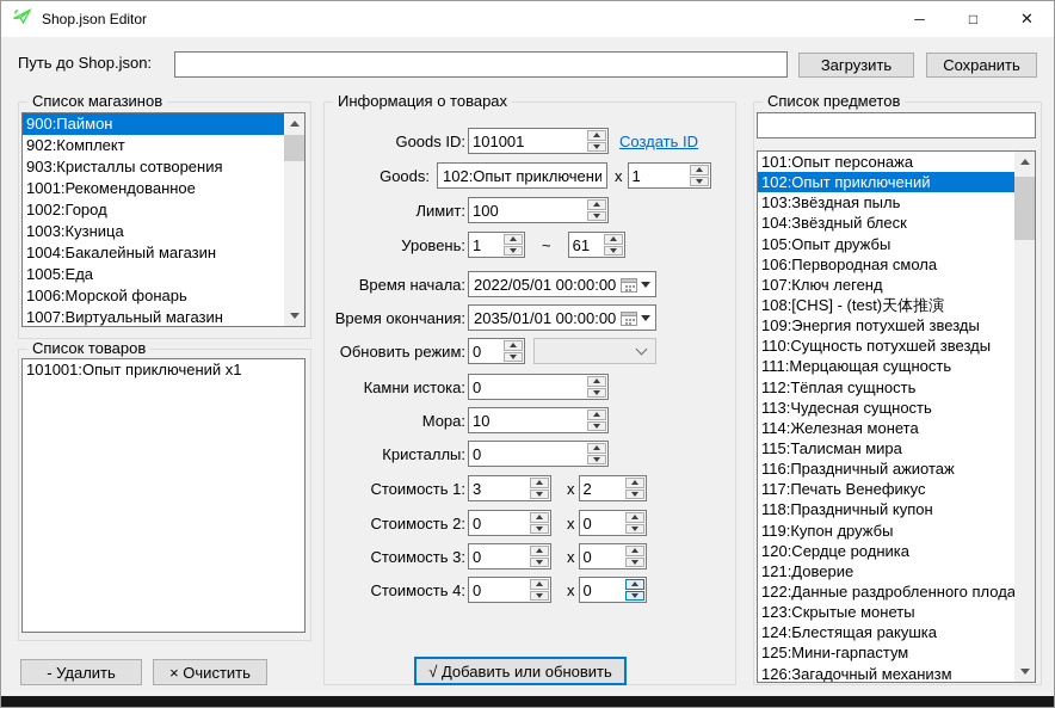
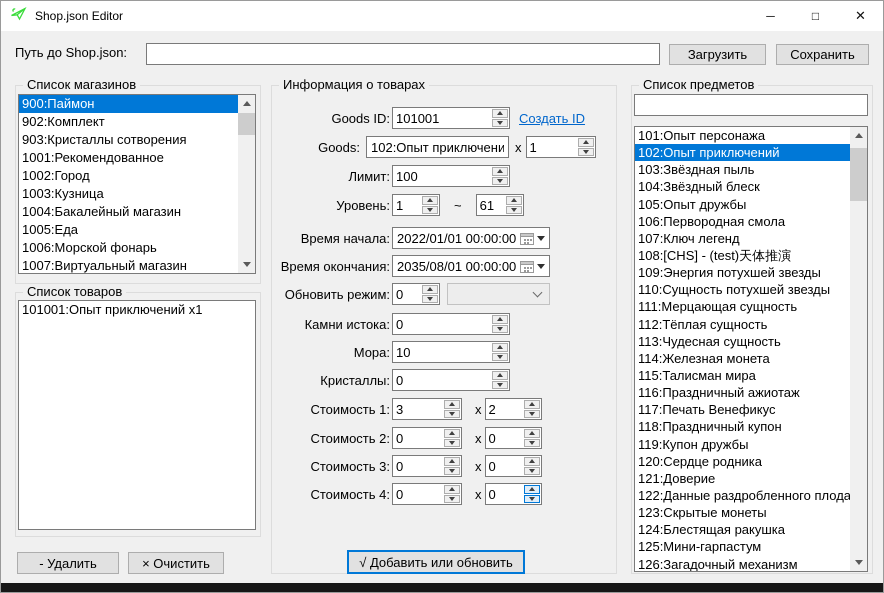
  Shop.json Editor
  ─
  □
  ✕
  Путь до Shop.json:
  Загрузить
  Сохранить
  Список магазинов
  900:Паймон
  902:Комплект
  903:Кристаллы сотворения
  1001:Рекомендованное
  1002:Город
  1003:Кузница
  1004:Бакалейный магазин
  1005:Еда
  1006:Морской фонарь
  1007:Виртуальный магазин
  Список товаров
  101001:Опыт приключений x1
  - Удалить
  × Очистить
  Информация о товарах
  Goods ID:
  101001
  Создать ID
  Goods:
  102:Опыт приключени
  x
  1
  Лимит:
  100
  Уровень:
  1
  ~
  61
  Время начала:
- 2022/05/01 00:00:00
+ 2022/01/01 00:00:00
  Время окончания:
- 2035/01/01 00:00:00
+ 2035/08/01 00:00:00
  Обновить режим:
  0
  Камни истока:
  0
  Мора:
  10
  Кристаллы:
  0
  Стоимость 1:
  3
  x
  2
  Стоимость 2:
  0
  x
  0
  Стоимость 3:
  0
  x
  0
  Стоимость 4:
  0
  x
  0
  √ Добавить или обновить
  Список предметов
  101:Опыт персонажа
  102:Опыт приключений
  103:Звёздная пыль
  104:Звёздный блеск
  105:Опыт дружбы
  106:Первородная смола
  107:Ключ легенд
  108:[CHS] - (test)天体推演
  109:Энергия потухшей звезды
  110:Сущность потухшей звезды
  111:Мерцающая сущность
  112:Тёплая сущность
  113:Чудесная сущность
  114:Железная монета
  115:Талисман мира
  116:Праздничный ажиотаж
  117:Печать Венефикус
  118:Праздничный купон
  119:Купон дружбы
  120:Сердце родника
  121:Доверие
  122:Данные раздробленного плода
  123:Скрытые монеты
  124:Блестящая ракушка
  125:Мини-гарпастум
  126:Загадочный механизм
